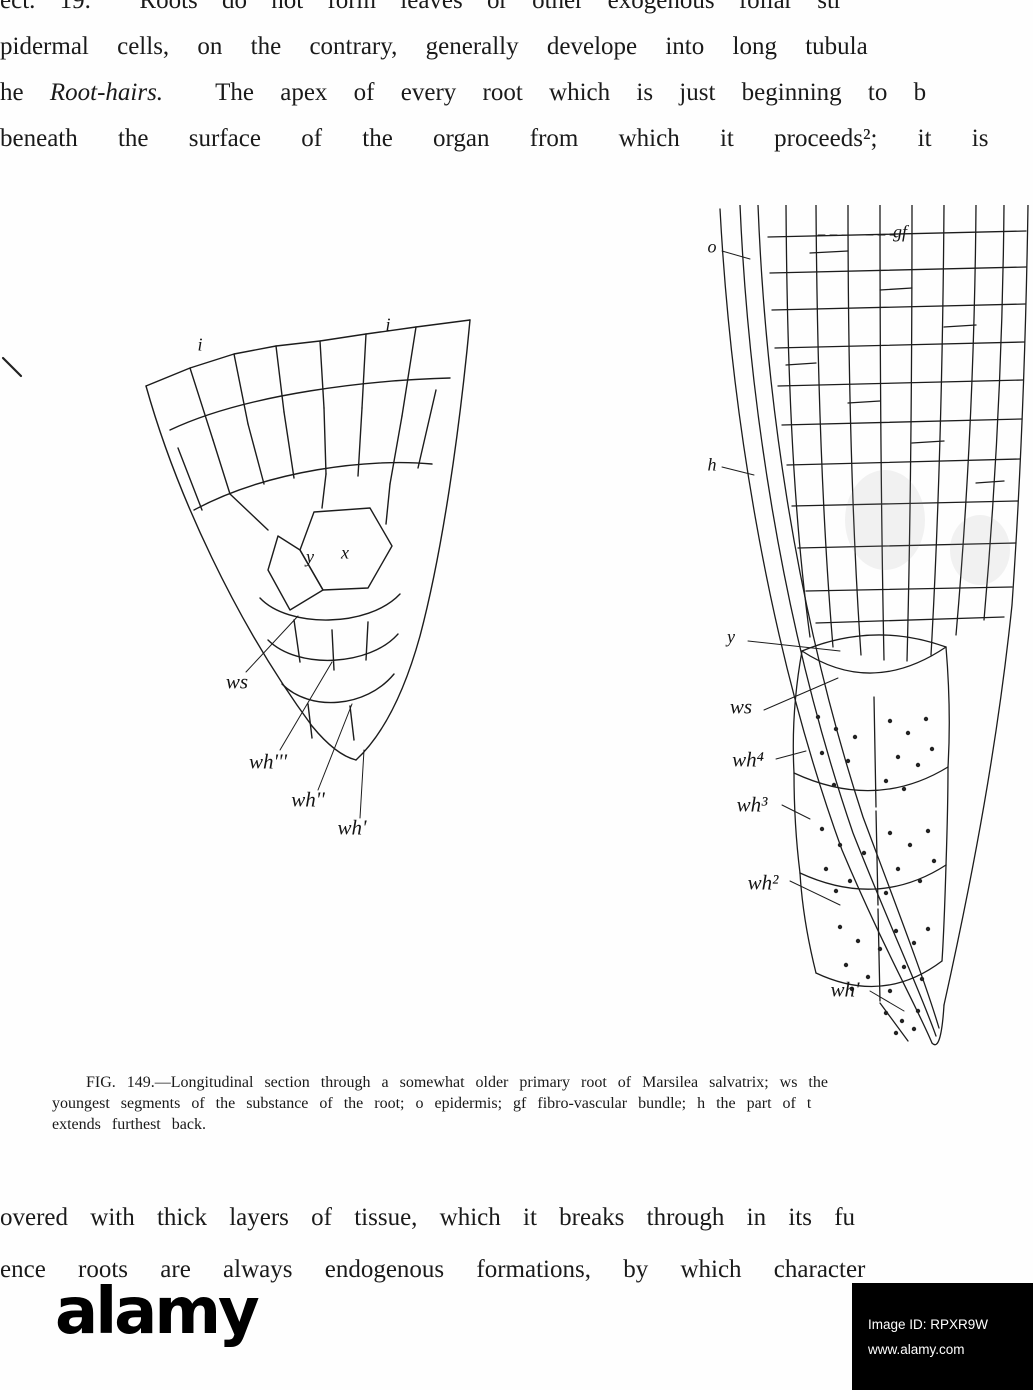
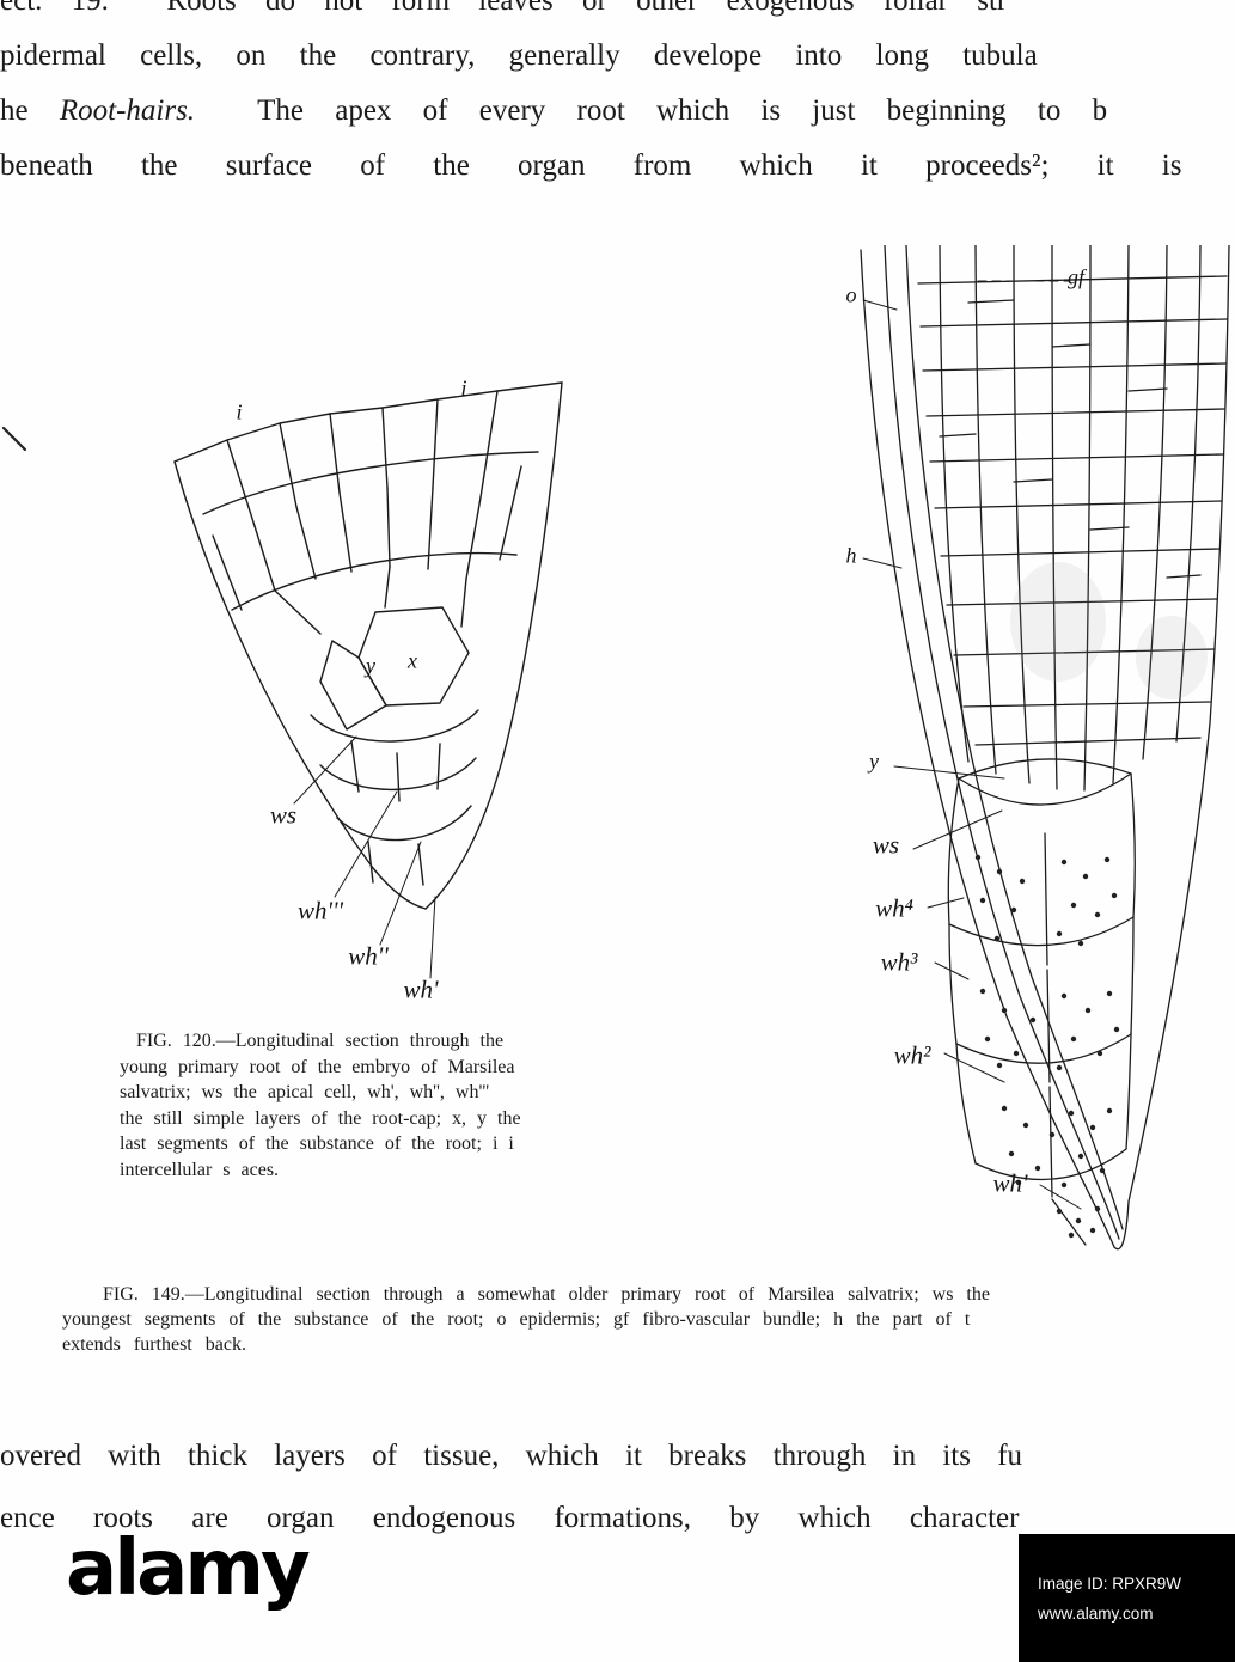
  ect. 19. Roots do not form leaves or other exogenous foliar str
  pidermal cells, on the contrary, generally develope into long tubula
  he Root-hairs. The apex of every root which is just beginning to b
  beneath the surface of the organ from which it proceeds²; it is
  i
  i
  y
  x
  ws
  wh'''
  wh''
  wh'
+ FIG. 120.—Longitudinal section through the
+ young primary root of the embryo of Marsilea
+ salvatrix; ws the apical cell, wh', wh'', wh'''
+ the still simple layers of the root-cap; x, y the
+ last segments of the substance of the root; i i
+ intercellular s aces.
  o
  gf
  h
  y
  ws
  wh⁴
  wh³
  wh²
  wh'
  FIG. 149.—Longitudinal section through a somewhat older primary root of Marsilea salvatrix; ws the
  youngest segments of the substance of the root; o epidermis; gf fibro-vascular bundle; h the part of t
  extends furthest back.
  overed with thick layers of tissue, which it breaks through in its fu
- ence roots are always endogenous formations, by which character
+ ence roots are organ endogenous formations, by which character
  alamy
  Image ID: RPXR9W
  www.alamy.com
